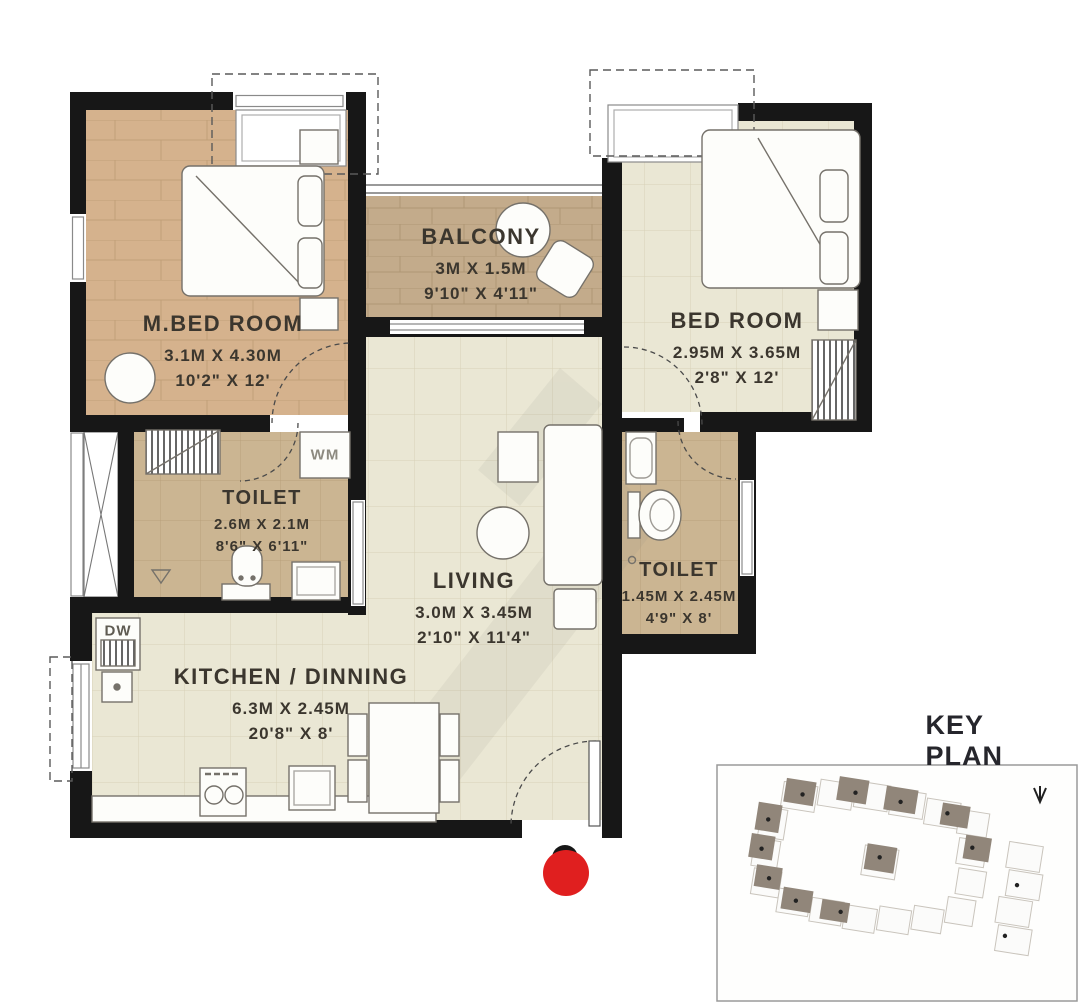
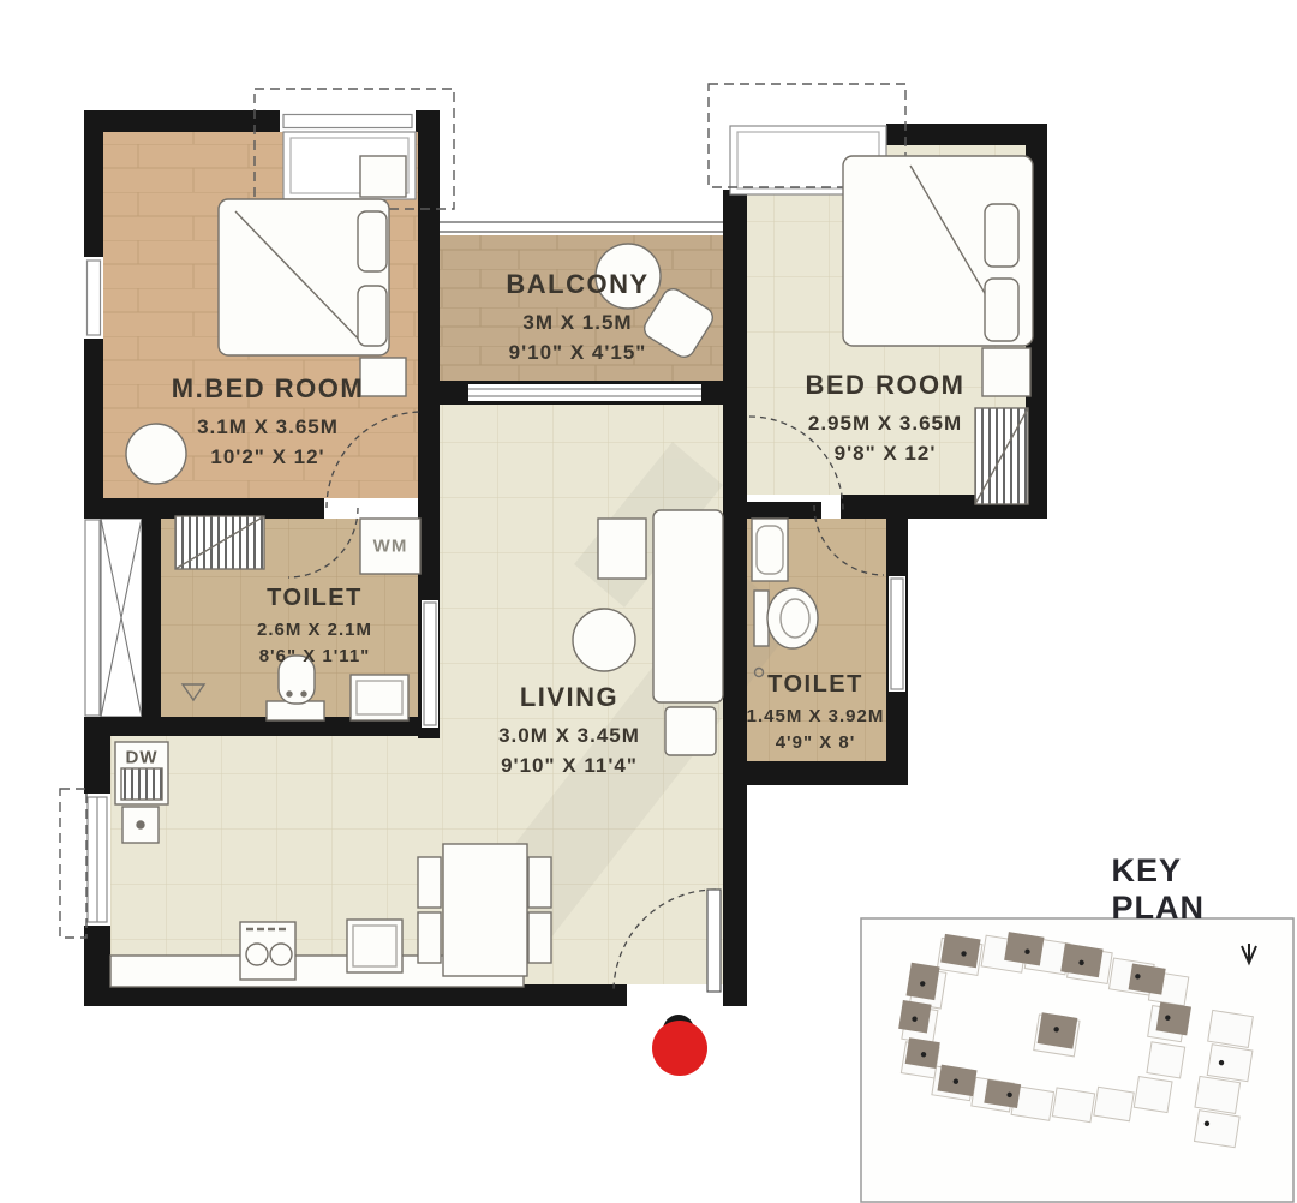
  M.BED ROOM
- 3.1M X 4.30M
+ 3.1M X 3.65M
  10'2" X 12'
  BALCONY
  3M X 1.5M
- 9'10" X 4'11"
+ 9'10" X 4'15"
  BED ROOM
  2.95M X 3.65M
- 2'8" X 12'
+ 9'8" X 12'
  TOILET
  2.6M X 2.1M
- 8'6" X 6'11"
+ 8'6" X 1'11"
  LIVING
  3.0M X 3.45M
- 2'10" X 11'4"
+ 9'10" X 11'4"
  TOILET
- 1.45M X 2.45M
+ 1.45M X 3.92M
  4'9" X 8'
- KITCHEN / DINNING
- 6.3M X 2.45M
- 20'8" X 8'
  WM
  DW
  KEY PLAN
